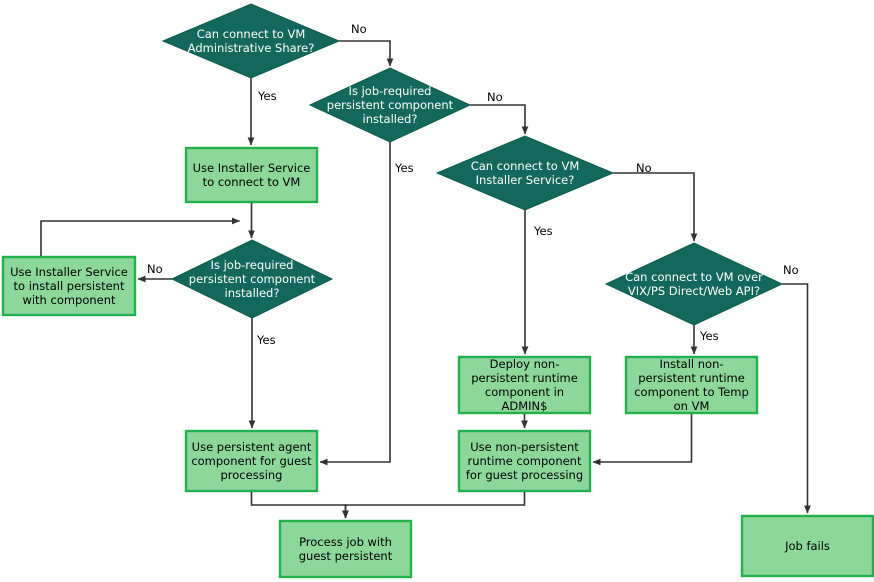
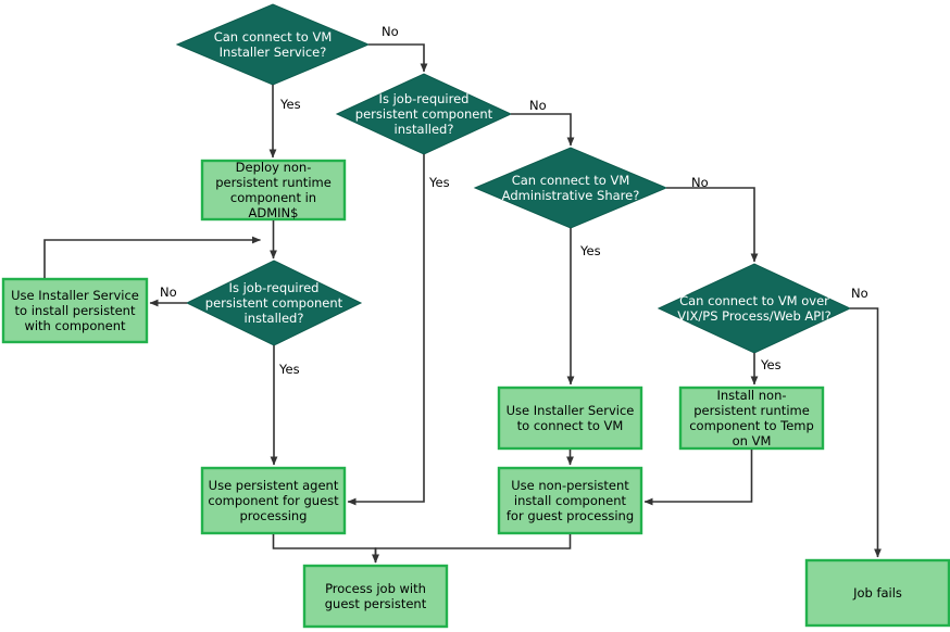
- Can connect to VM Administrative Share?
+ Can connect to VM Installer Service?
  Is job-required persistent component installed?
- Can connect to VM Installer Service?
+ Can connect to VM Administrative Share?
- Can connect to VM over VIX/PS Direct/Web API?
+ Can connect to VM over VIX/PS Process/Web API?
  Is job-required persistent component installed?
- Use Installer Service to connect to VM
+ Deploy non-persistent runtime component in ADMIN$
  Use Installer Service to install persistent with component
- Deploy non-persistent runtime component in ADMIN$
+ Use Installer Service to connect to VM
  Install non-persistent runtime component to Temp on VM
  Use persistent agent component for guest processing
- Use non-persistent runtime component for guest processing
+ Use non-persistent install component for guest processing
  Process job with guest persistent
  Job fails
  No
  Yes
  No
  Yes
  No
  Yes
  No
  Yes
  No
  Yes
